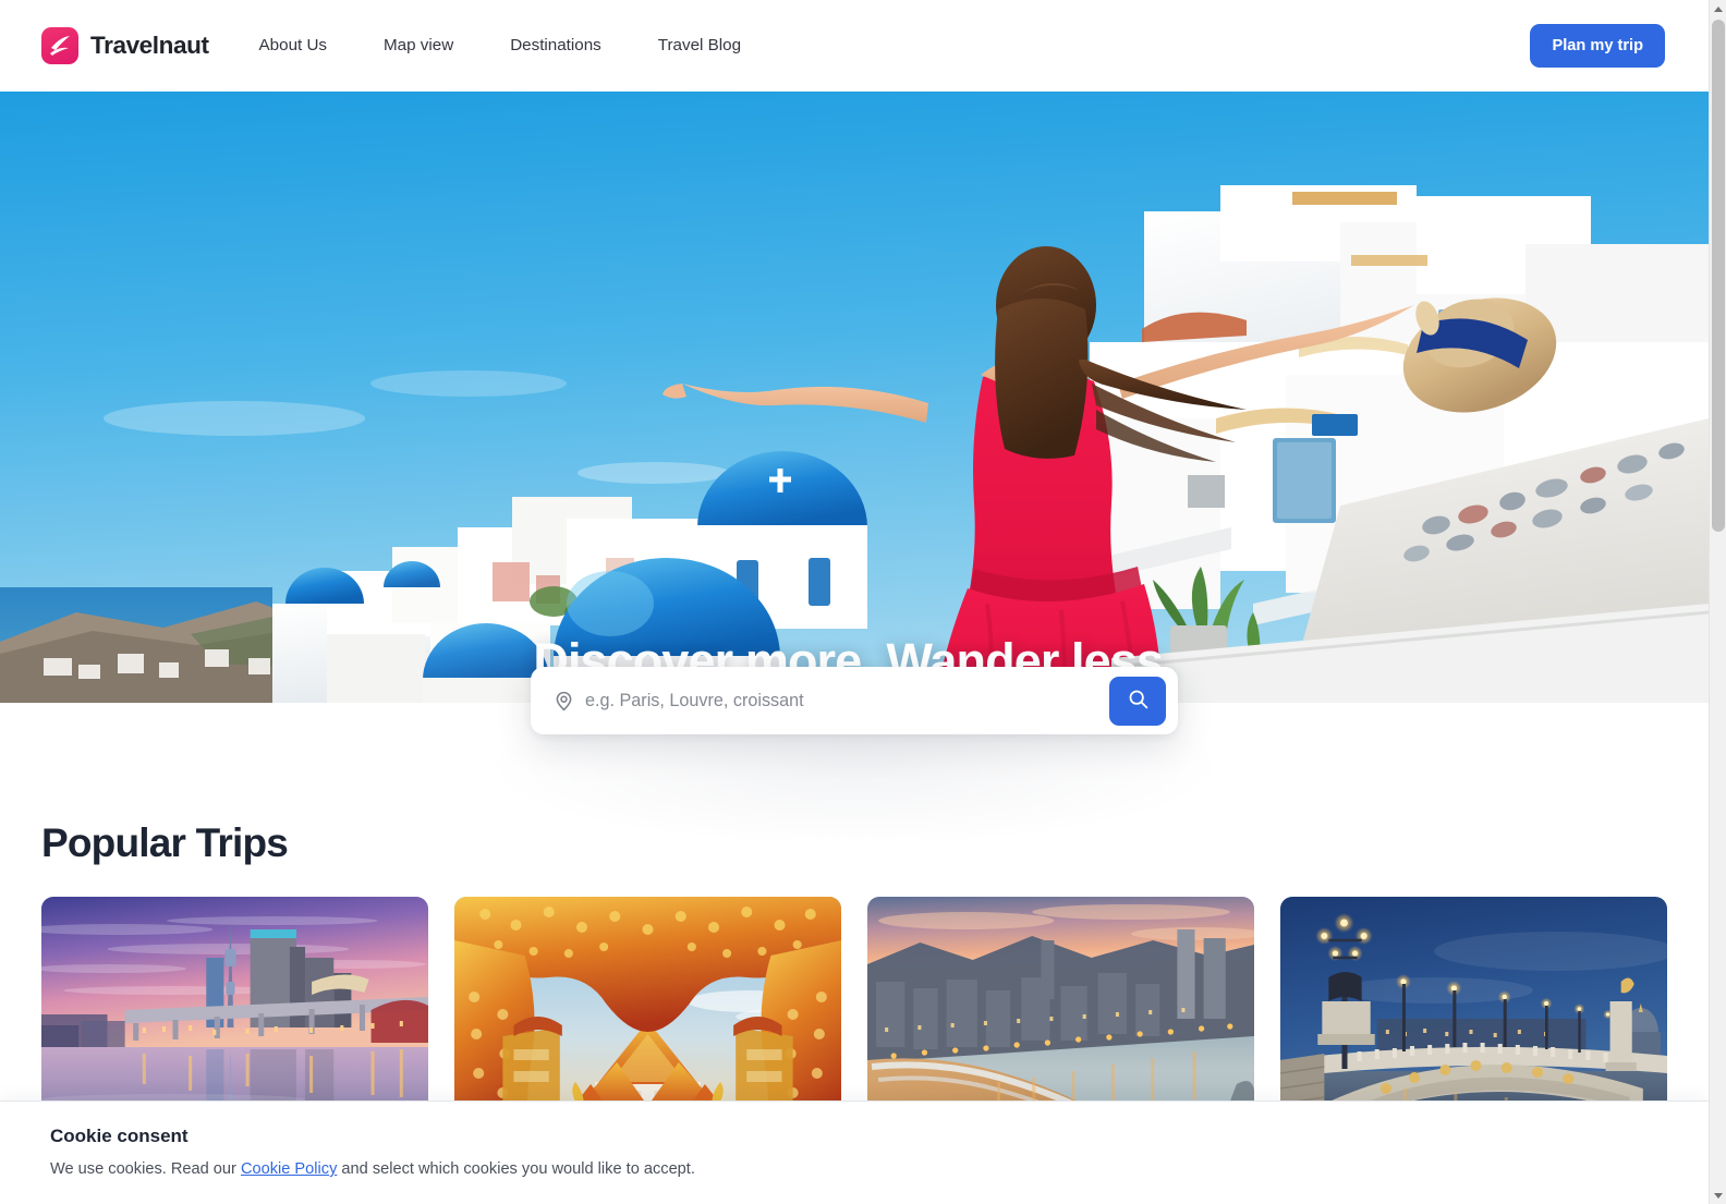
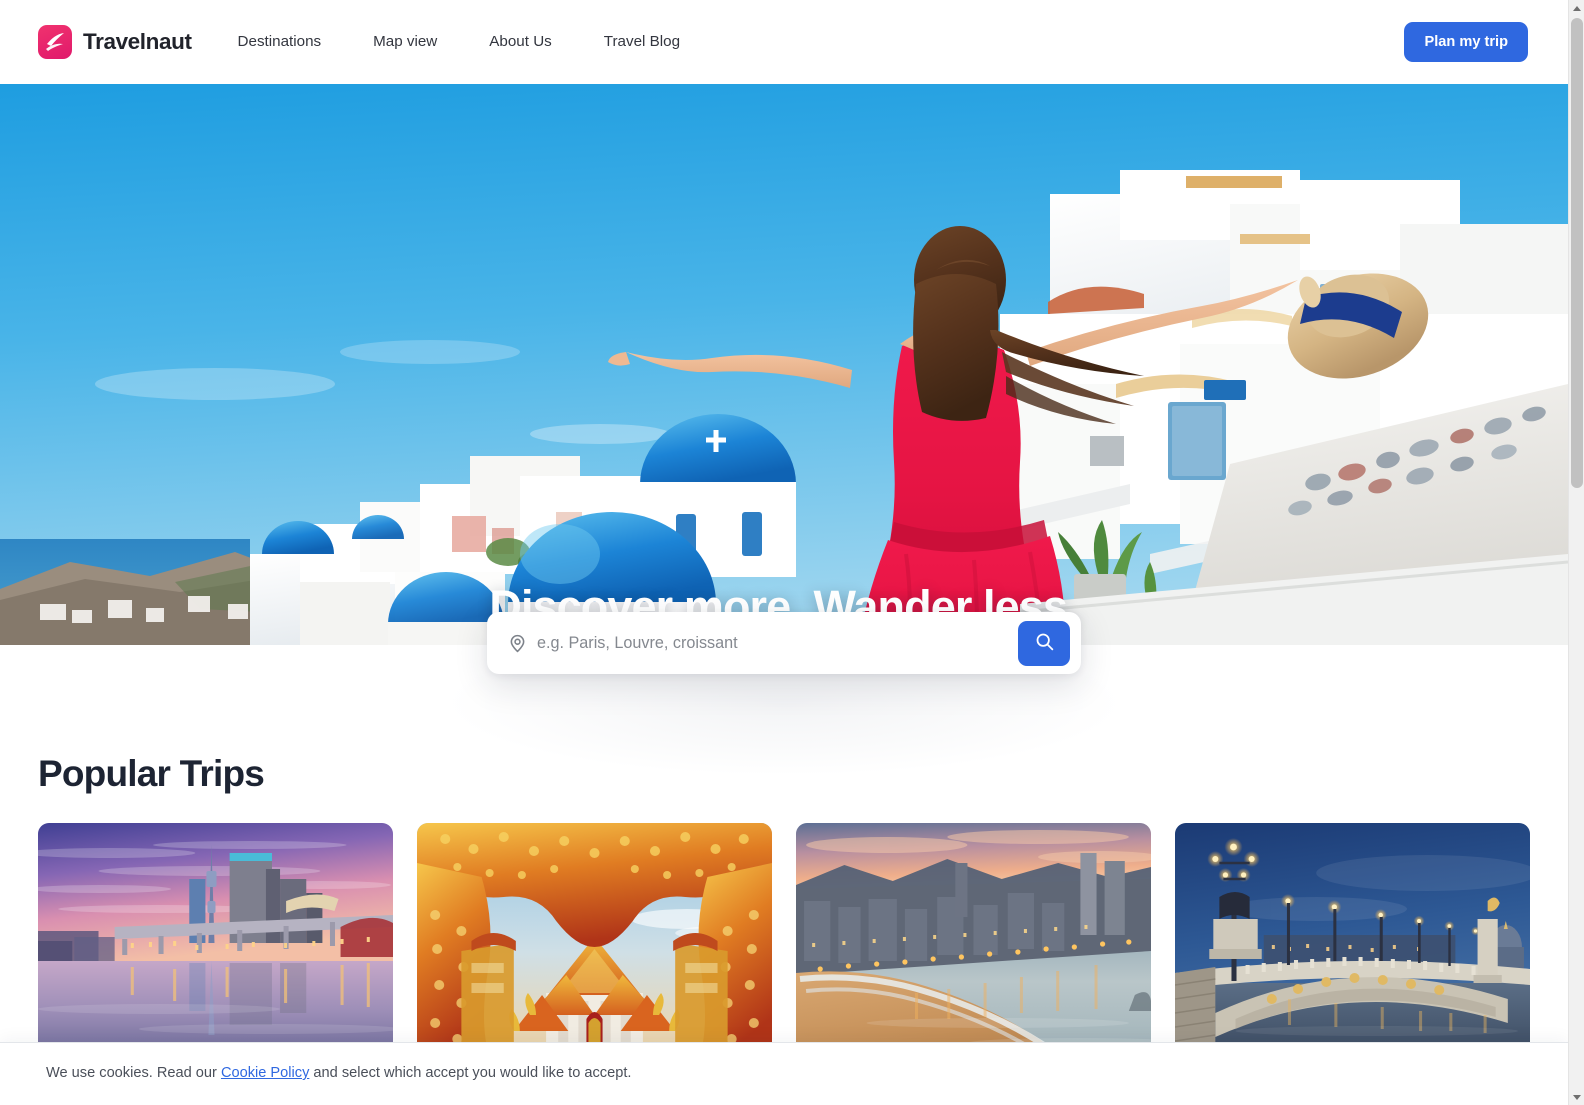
  Travelnaut
- About Us
+ Destinations
  Map view
- Destinations
+ About Us
  Travel Blog
  Plan my trip
  Discover more. Wander less.
  e.g. Paris, Louvre, croissant
  Popular Trips
- Cookie consent
- We use cookies. Read our Cookie Policy and select which cookies you would like to accept.
+ We use cookies. Read our Cookie Policy and select which accept you would like to accept.
